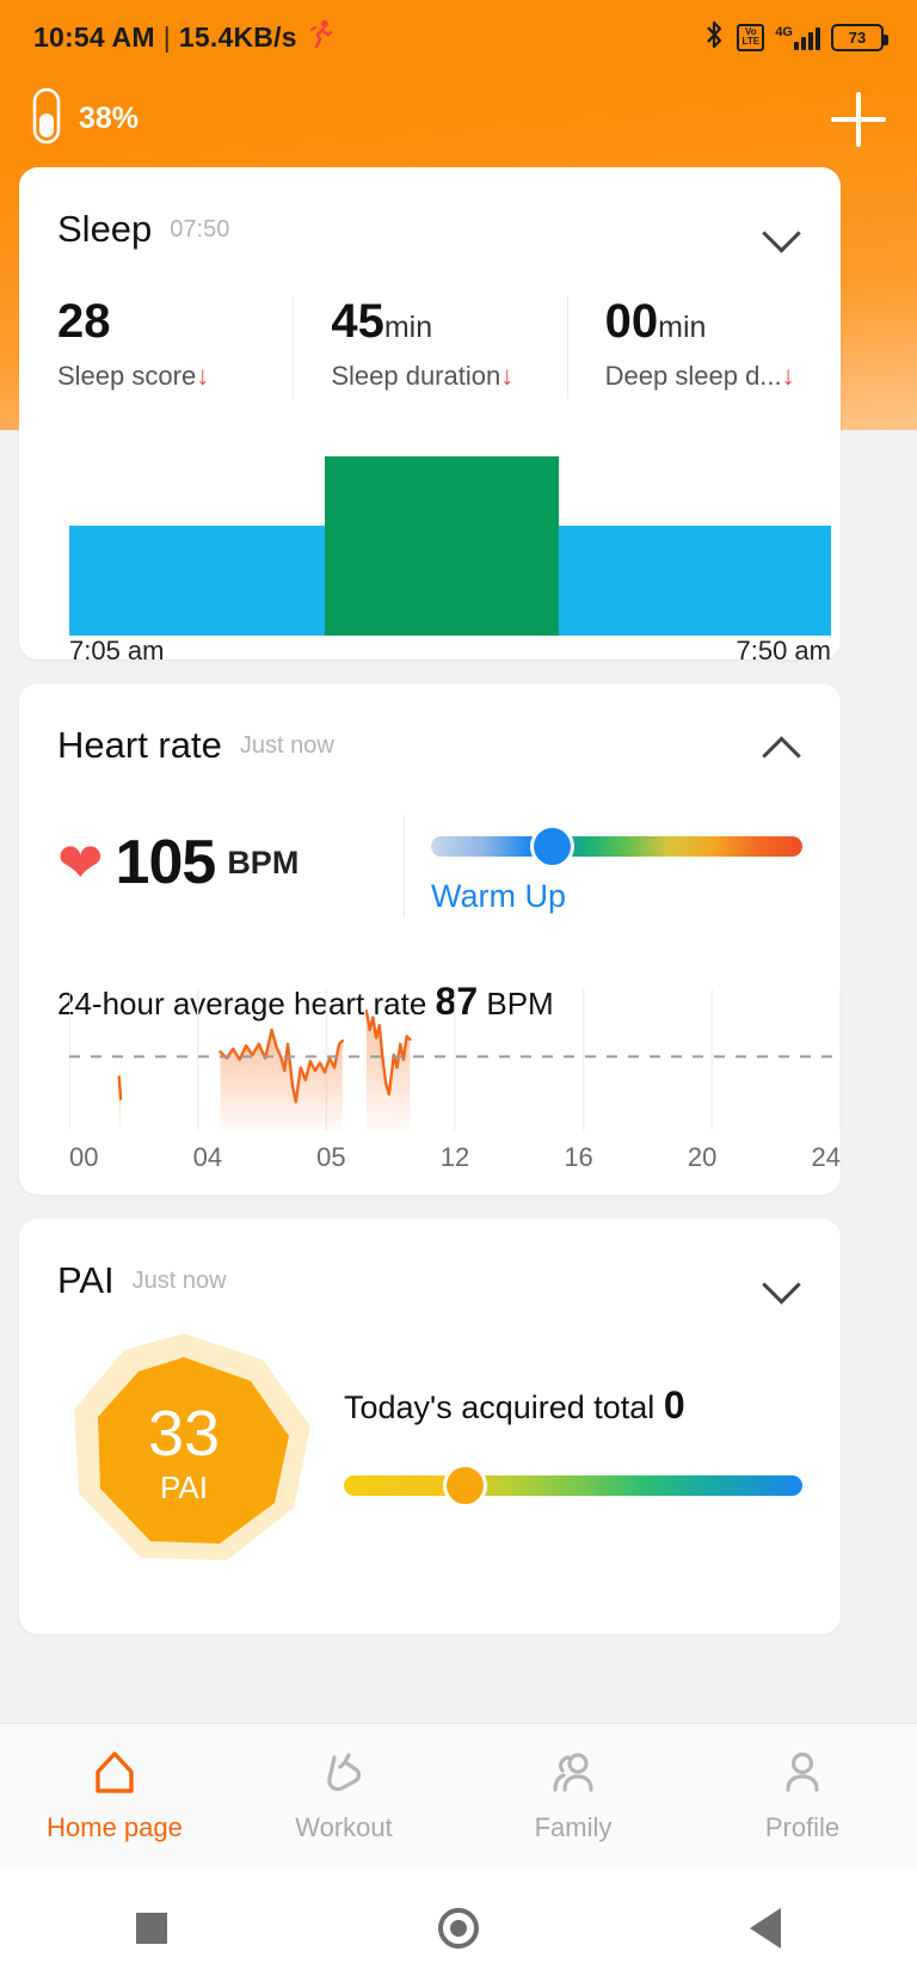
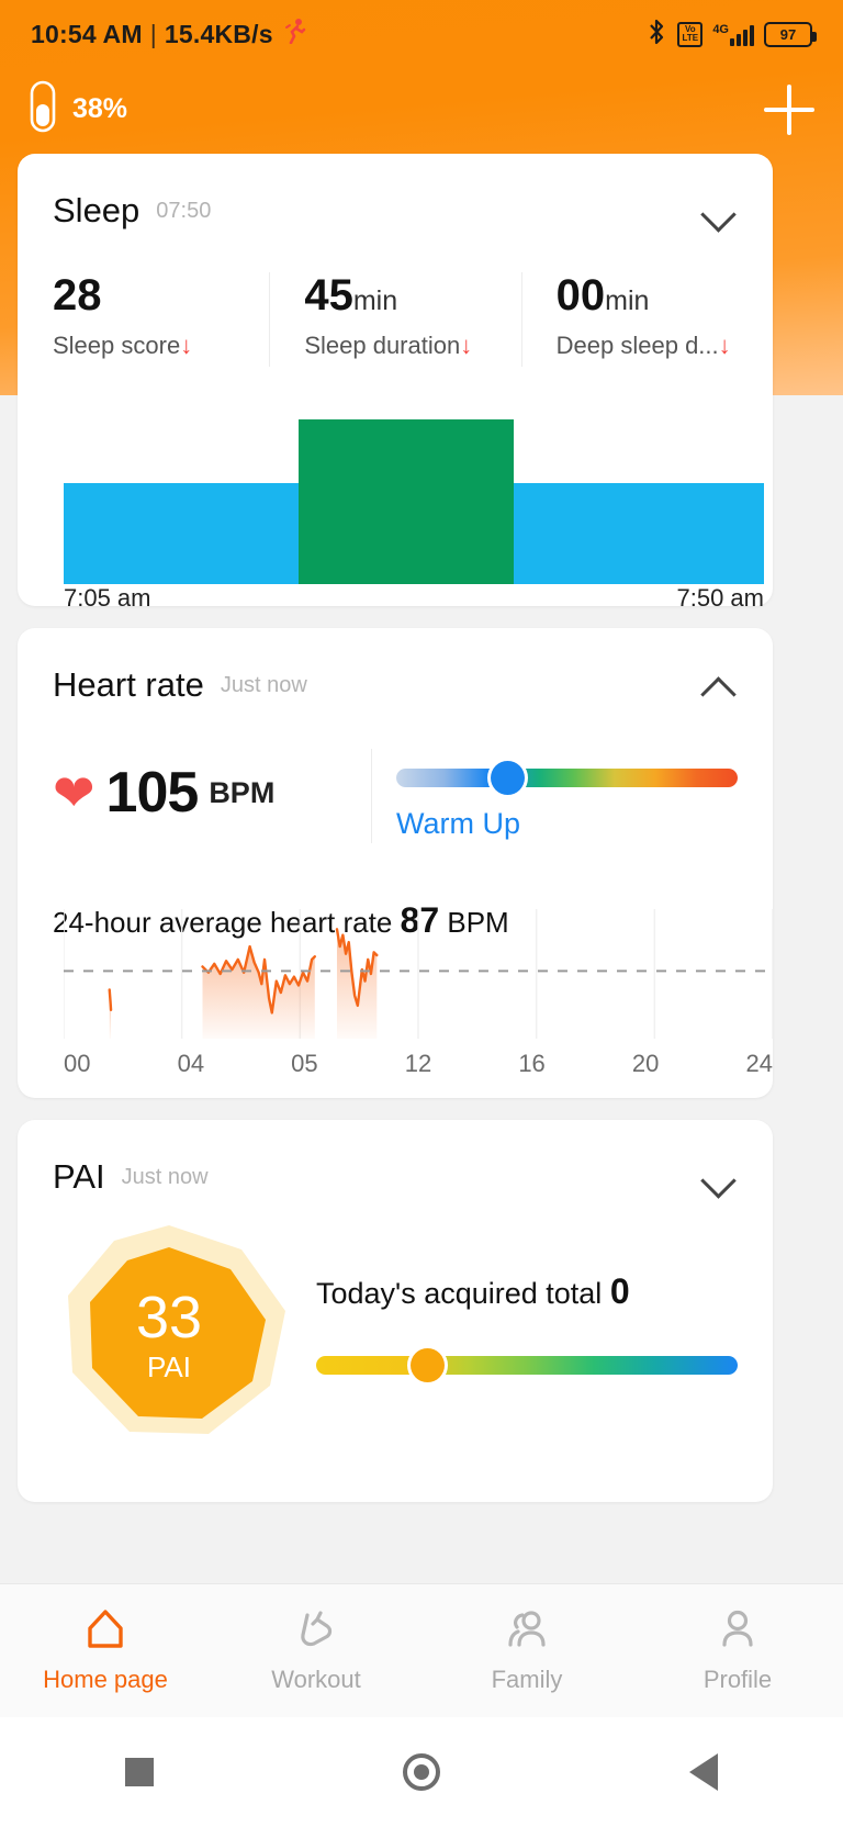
  10:54 AM
  |
  15.4KB/s
  Vo
  LTE
  4G
- 73
+ 97
  38%
  Sleep
  07:50
  28
  Sleep score↓
  45min
  Sleep duration↓
  00min
  Deep sleep d...↓
  7:05 am
  7:50 am
  Heart rate
  Just now
  ❤
  105
  BPM
  Warm Up
  24-hour aerage heart rate 87 BPM
  00
  04
  05
  12
  16
  20
  24
  PAI
  Just now
  33
  PAI
  Today's acquired total 0
  Home page
  Workout
  Family
  Profile
